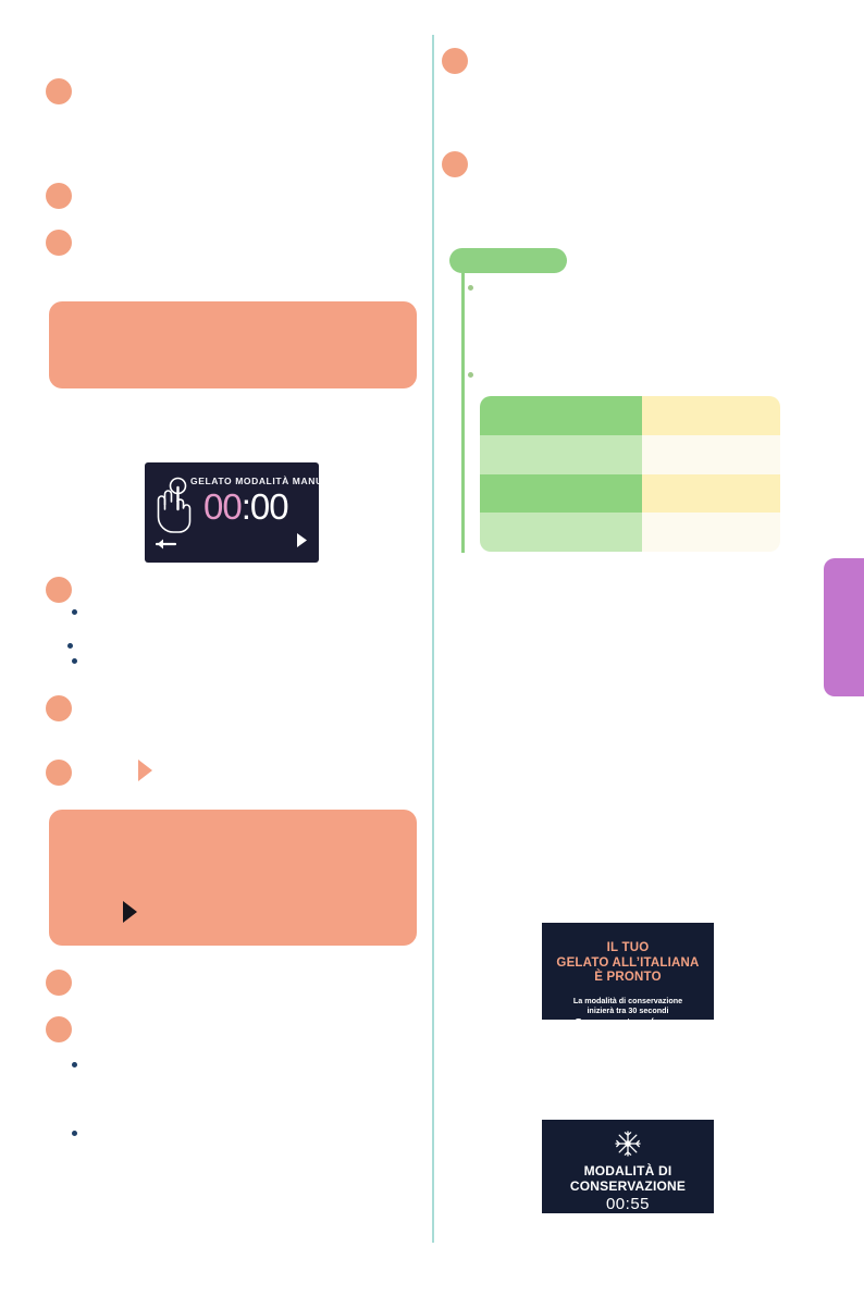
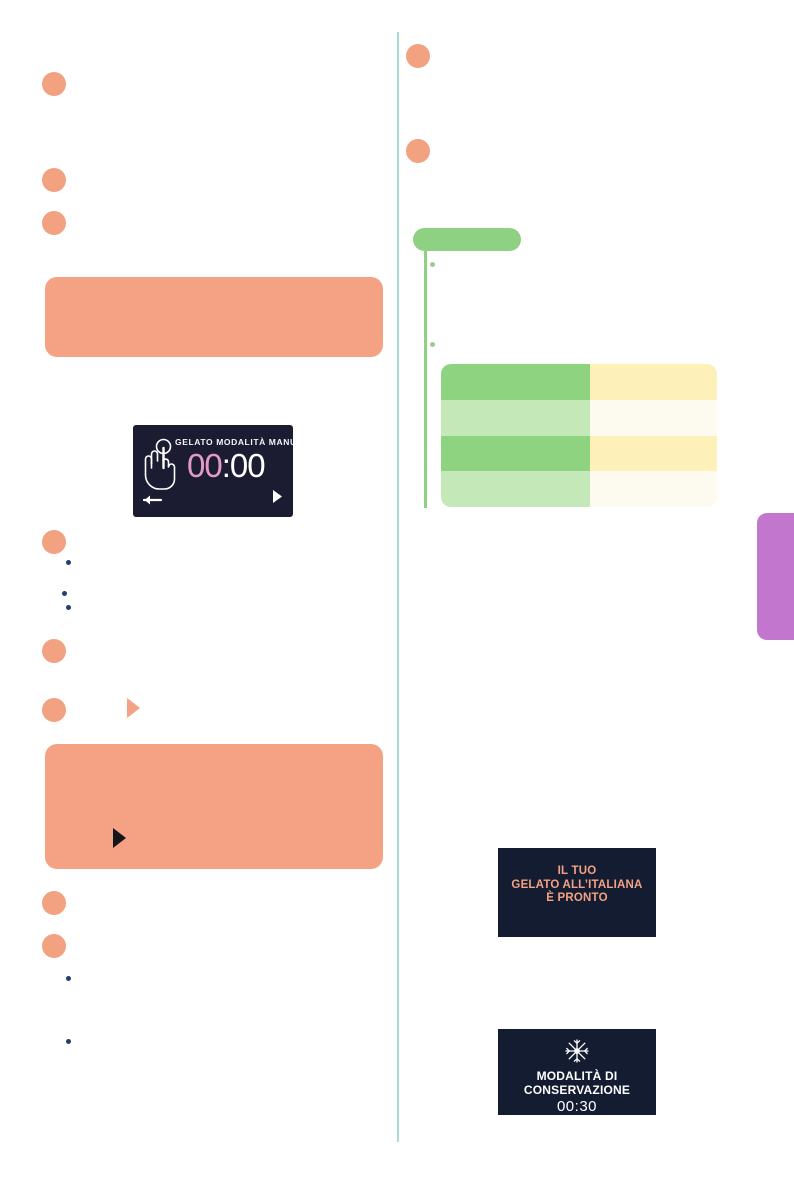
  GELATO MODALITÀ MAN
  00:00
  IL TUO
  GELATO ALL’ITALIANA
  È PRONTO
- La modalità di conservazione
- inizierà tra 30 secondi
  MODALITÀ DI
  CONSERVAZIONE
- 00:55
+ 00:30
